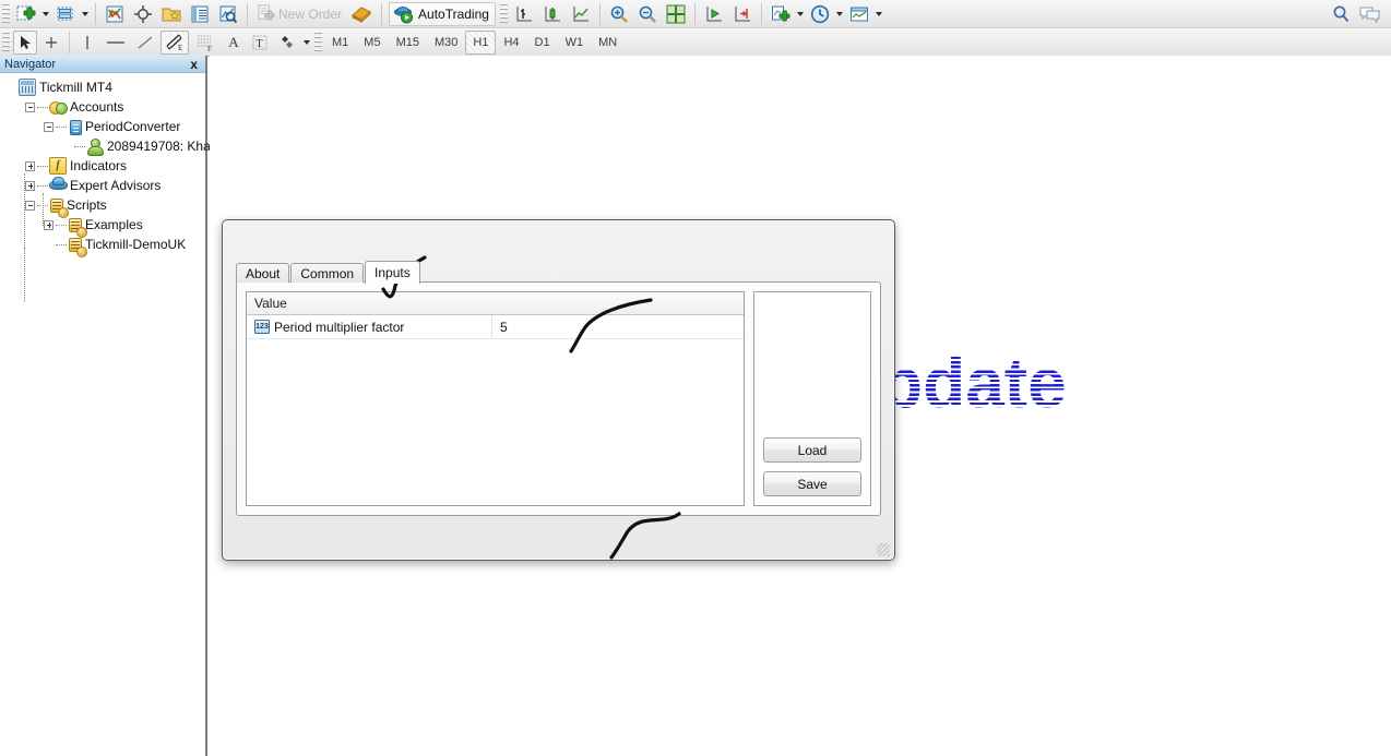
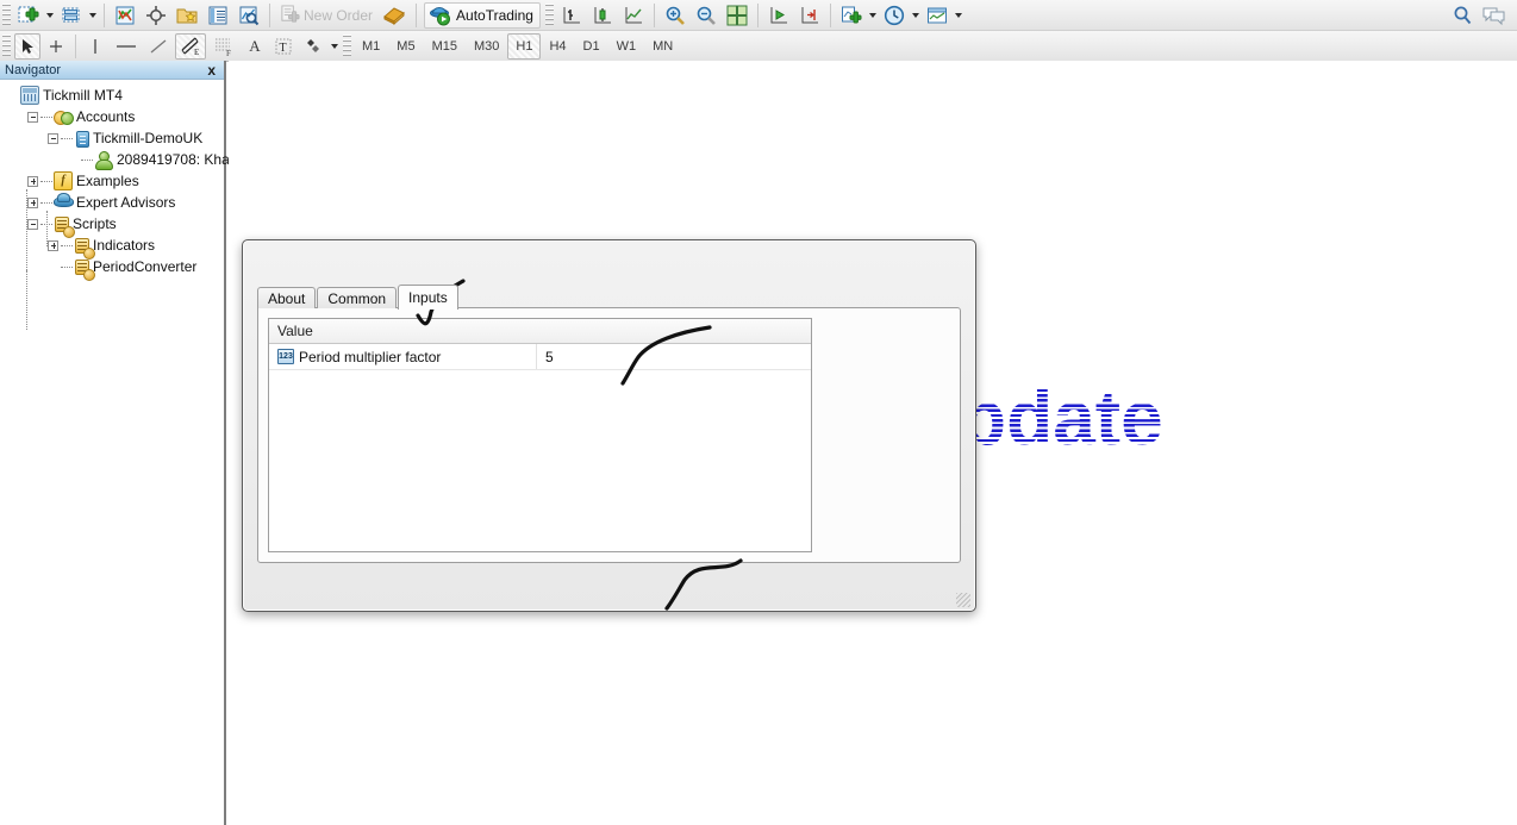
  New Order
  AutoTrading
  E
  F
  A
  T
  M1
  M5
  M15
  M30
  H1
  H4
  D1
  W1
  MN
  Navigator
  x
  Tickmill MT4
  Accounts
- PeriodConverter
+ Tickmill-DemoUK
  2089419708: Kha
  f
- Indicators
+ Examples
  Expert Advisors
  Scripts
- Examples
+ Indicators
- Tickmill-DemoUK
+ PeriodConverter
  pdate
  About
  Common
  Inputs
  Value
  Period multiplier factor
  5
- Load
- Save
